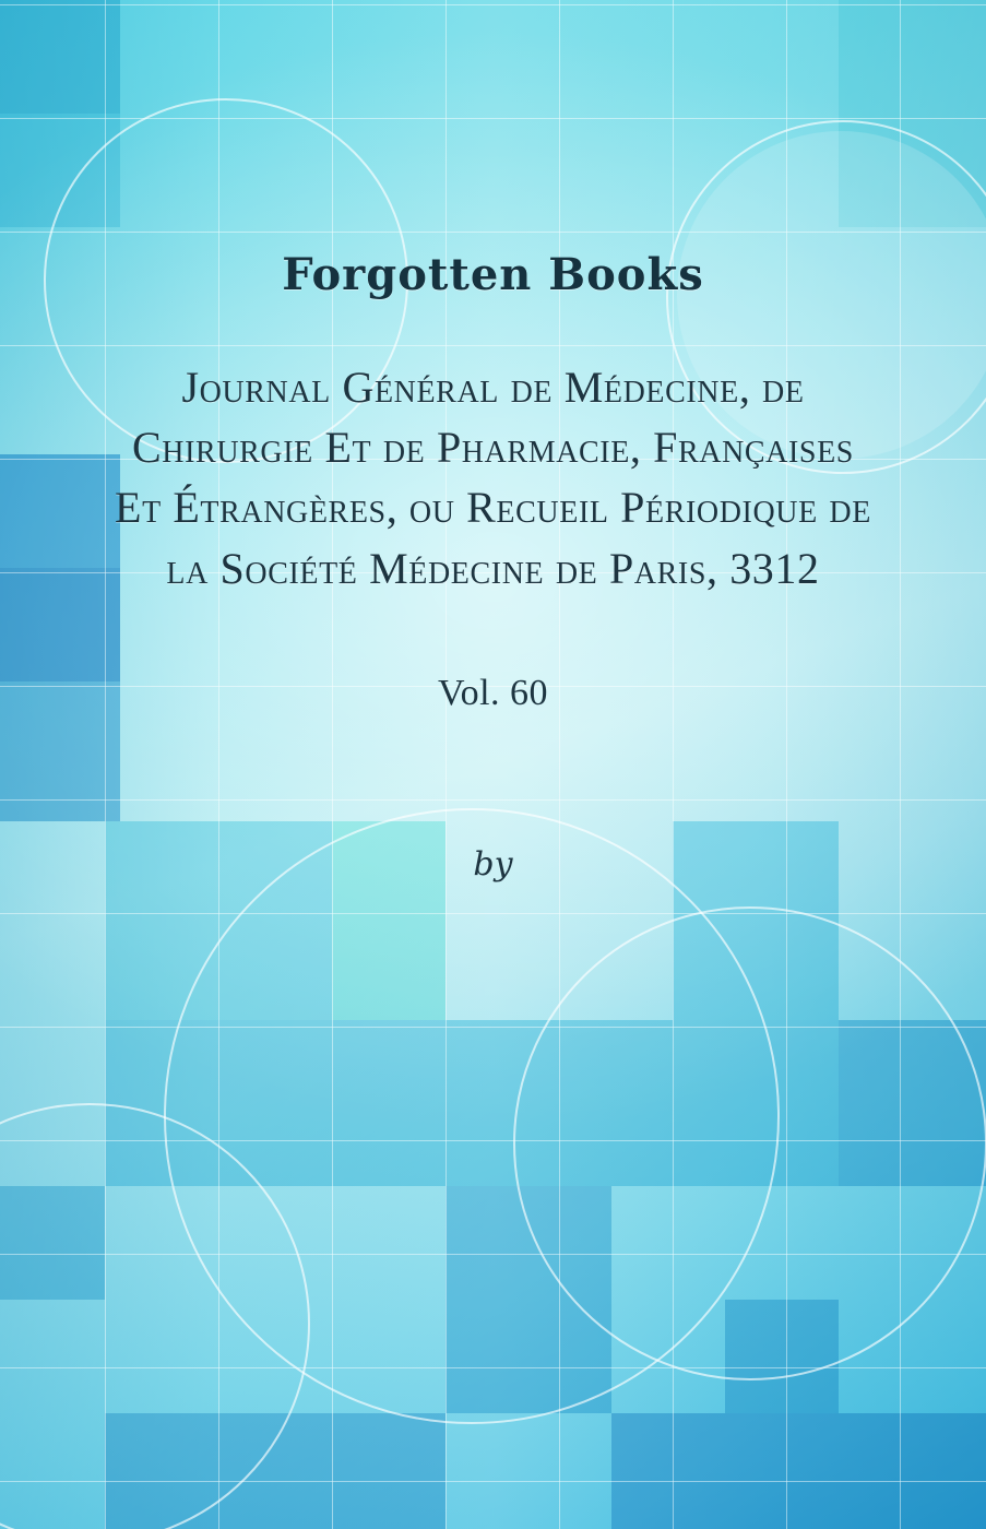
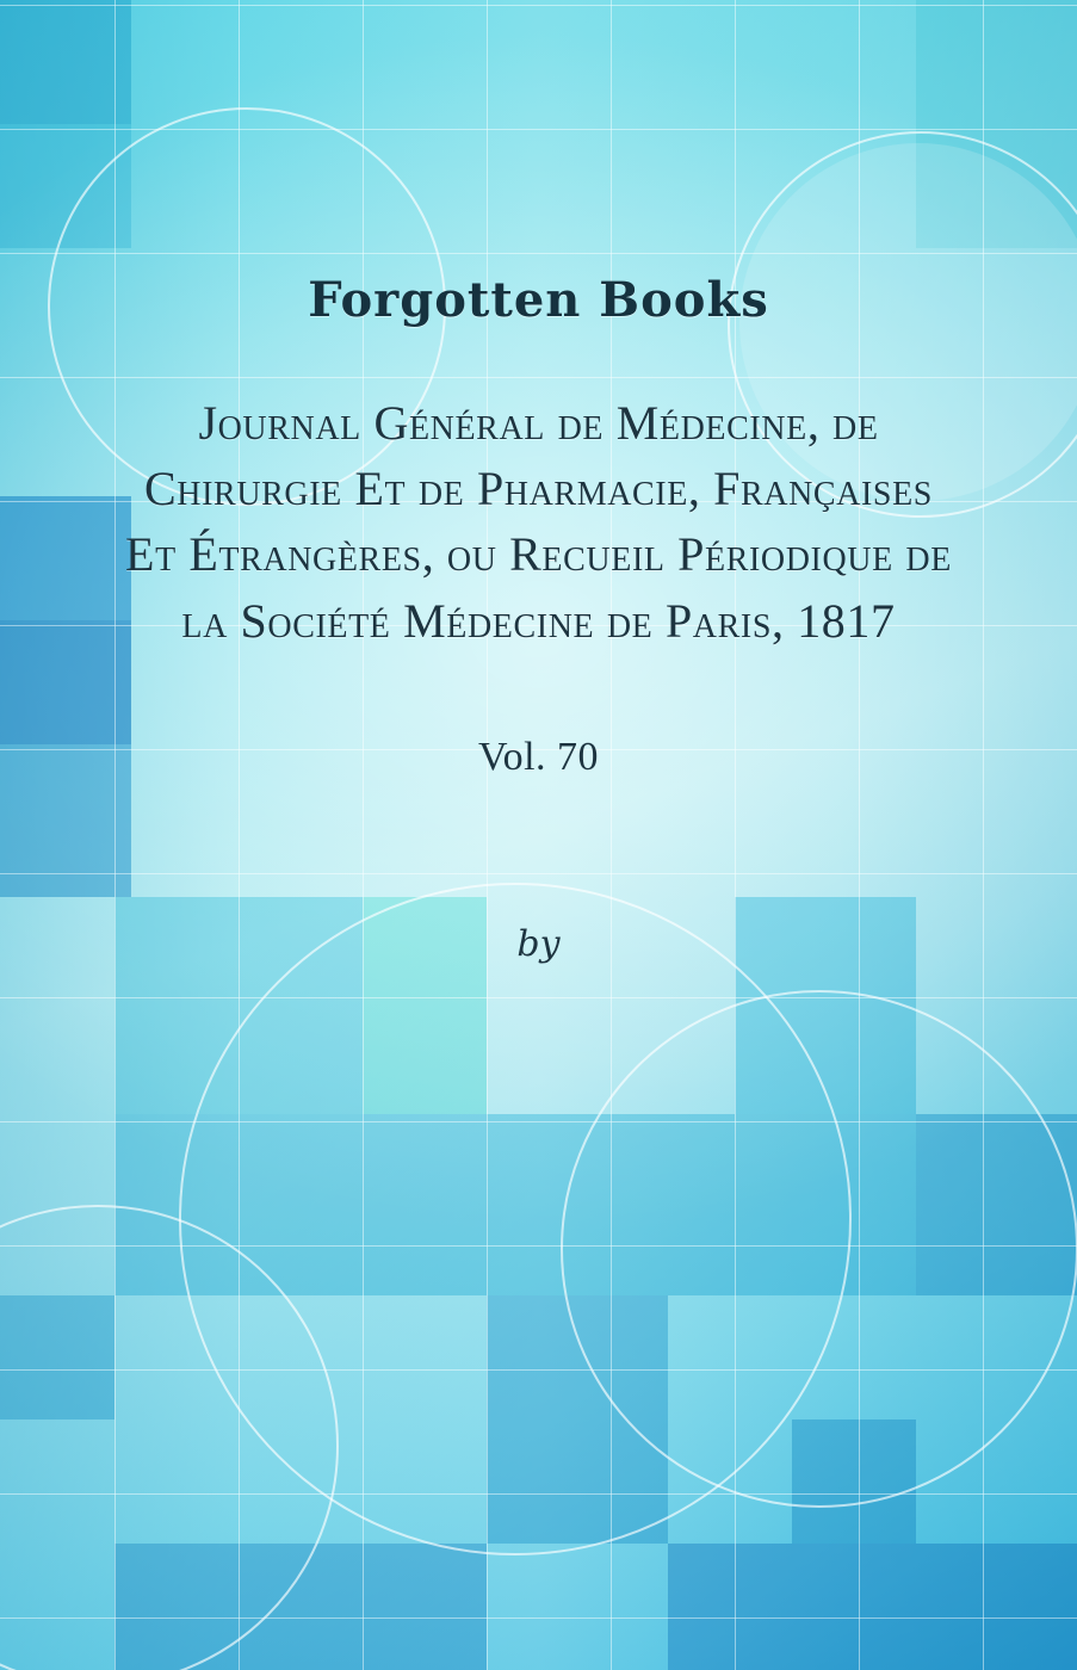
  Forgotten Books
- Journal Général de Médecine, de Chirurgie Et de Pharmacie, Françaises Et Étrangères, ou Recueil Périodique de la Société Médecine de Paris, 3312
+ Journal Général de Médecine, de Chirurgie Et de Pharmacie, Françaises Et Étrangères, ou Recueil Périodique de la Société Médecine de Paris, 1817
- Vol. 60
+ Vol. 70
  by
